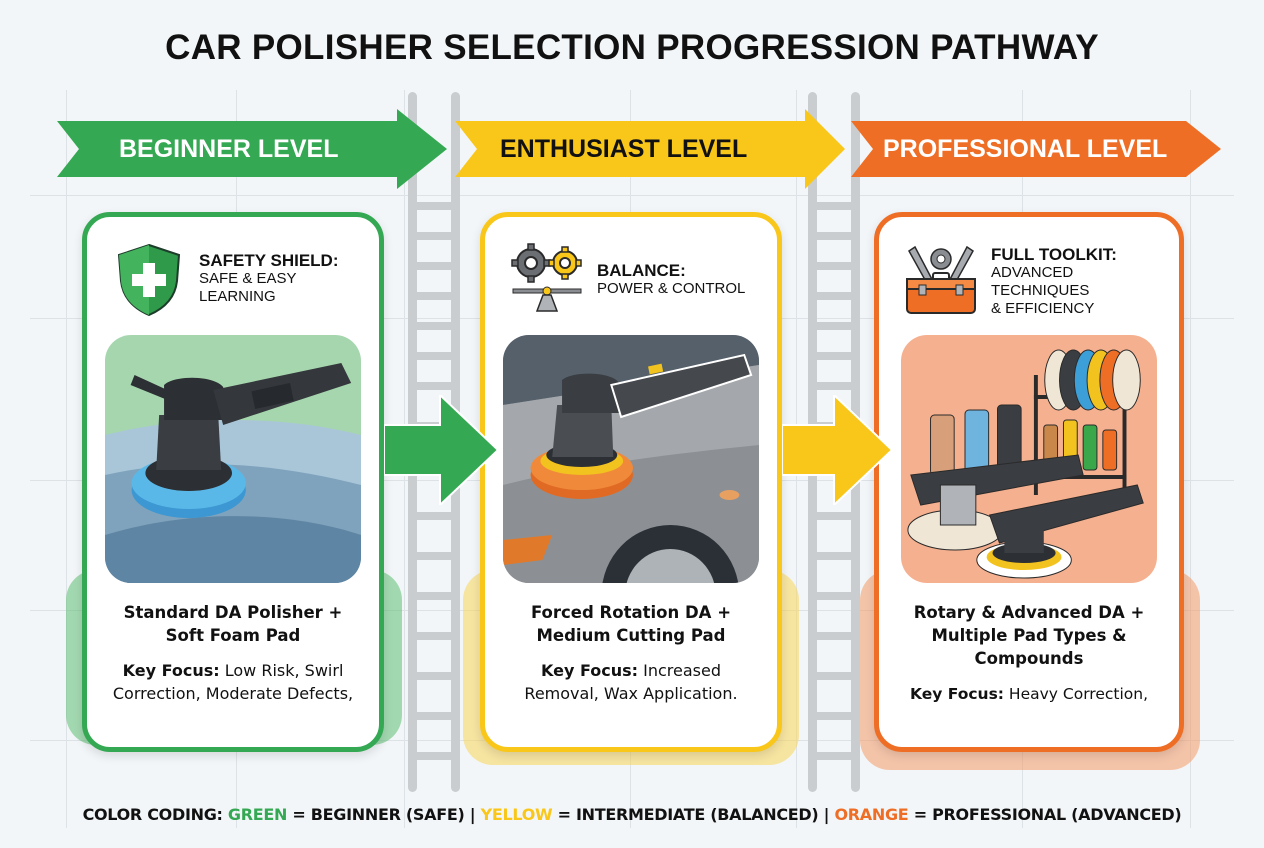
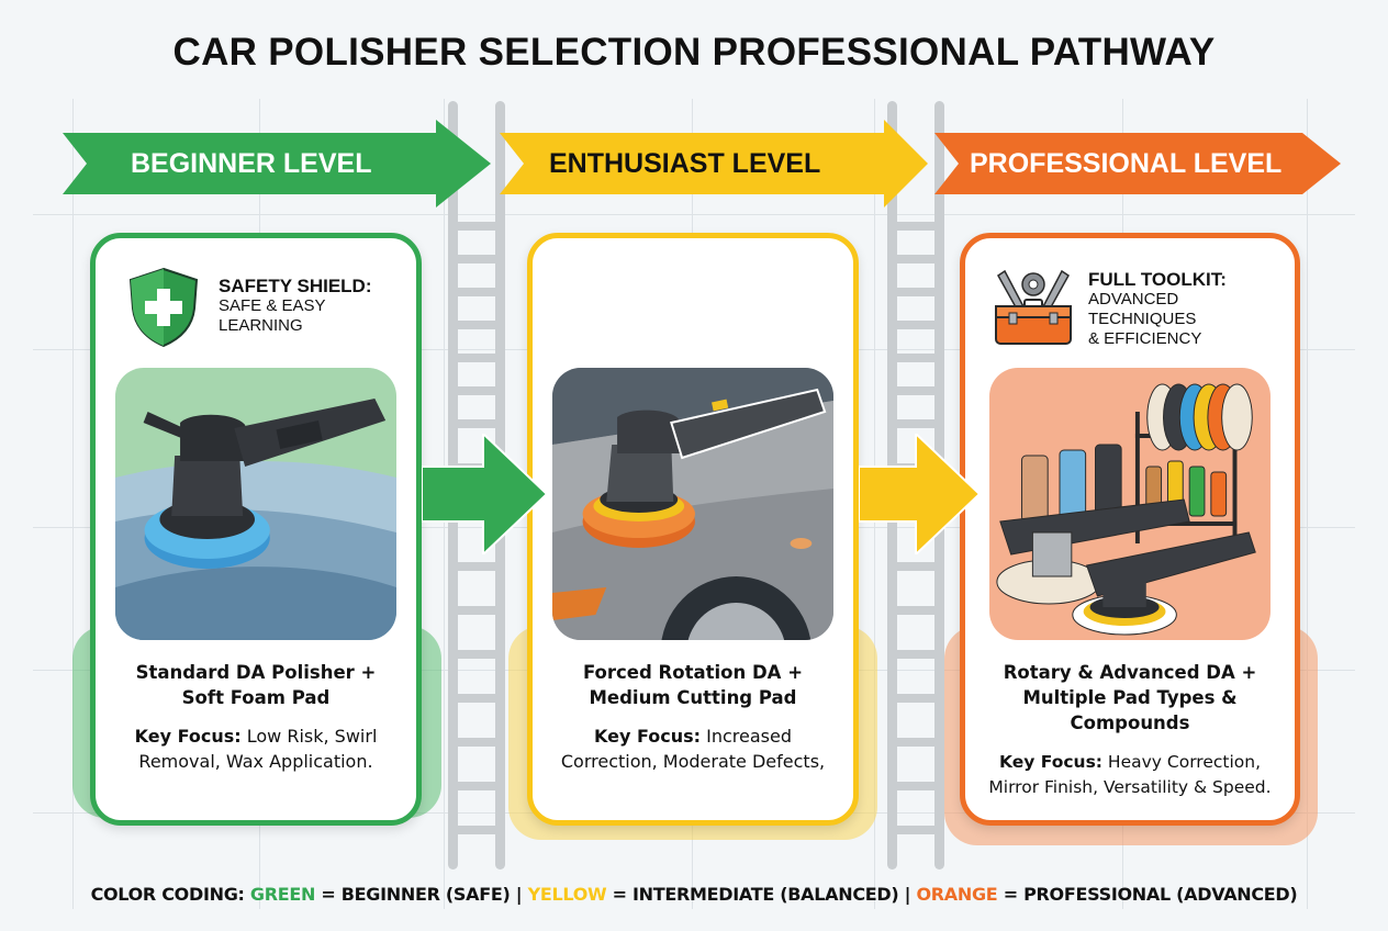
- CAR POLISHER SELECTION PROGRESSION PATHWAY
+ CAR POLISHER SELECTION PROFESSIONAL PATHWAY
  BEGINNER LEVEL
  ENTHUSIAST LEVEL
  PROFESSIONAL LEVEL
  SAFETY SHIELD:
  SAFE & EASY
  LEARNING
  Standard DA Polisher +
  Soft Foam Pad
  Key Focus: Low Risk, Swirl
- Correction, Moderate Defects,
+ Removal, Wax Application.
- BALANCE:
- POWER & CONTROL
  Forced Rotation DA +
  Medium Cutting Pad
  Key Focus: Increased
- Removal, Wax Application.
+ Correction, Moderate Defects,
  FULL TOOLKIT:
  ADVANCED
  TECHNIQUES
  & EFFICIENCY
  Rotary & Advanced DA +
  Multiple Pad Types &
  Compounds
  Key Focus: Heavy Correction,
+ Mirror Finish, Versatility & Speed.
  COLOR CODING: GREEN = BEGINNER (SAFE) | YELLOW = INTERMEDIATE (BALANCED) | ORANGE = PROFESSIONAL (ADVANCED)
